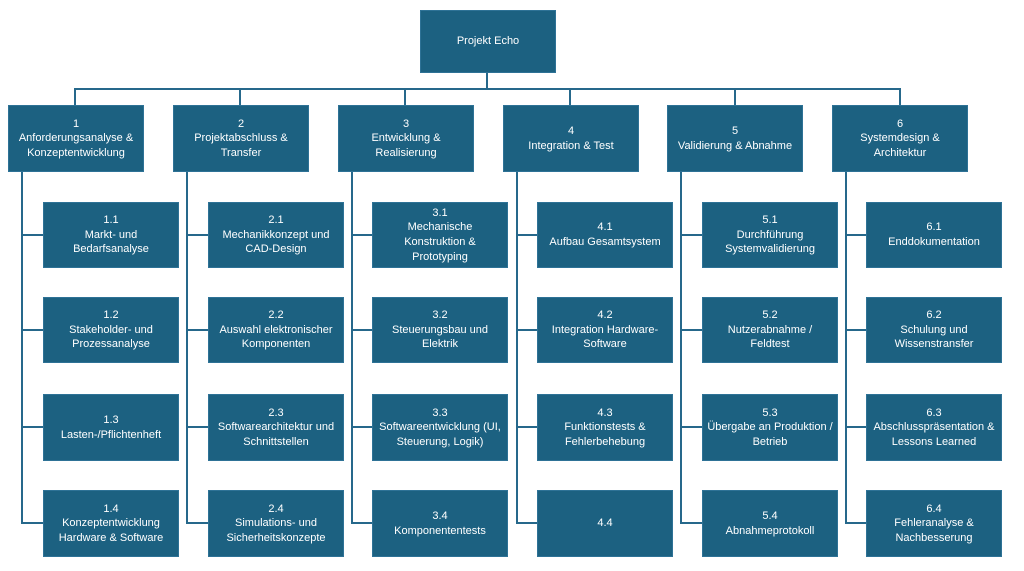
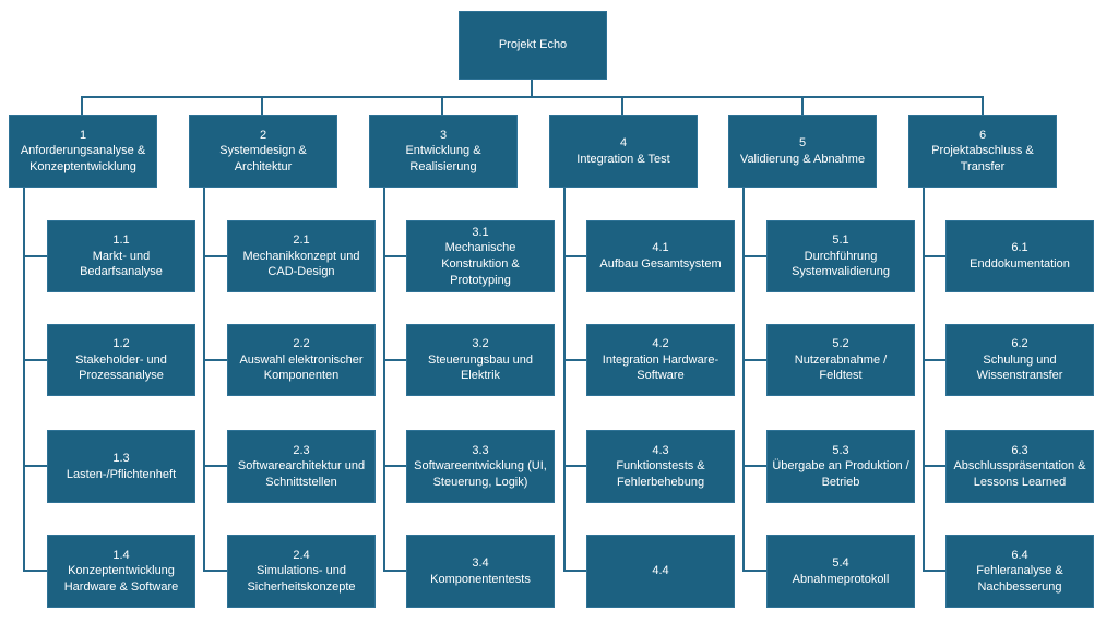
  Projekt Echo
  1
  Anforderungsanalyse & Konzeptentwicklung
  2
- Projektabschluss & Transfer
+ Systemdesign & Architektur
  3
  Entwicklung & Realisierung
  4
  Integration & Test
  5
  Validierung & Abnahme
  6
- Systemdesign & Architektur
+ Projektabschluss & Transfer
  1.1
  Markt- und Bedarfsanalyse
  1.2
  Stakeholder- und Prozessanalyse
  1.3
  Lasten-/Pflichtenheft
  1.4
  Konzeptentwicklung Hardware & Software
  2.1
  Mechanikkonzept und CAD-Design
  2.2
  Auswahl elektronischer Komponenten
  2.3
  Softwarearchitektur und Schnittstellen
  2.4
  Simulations- und Sicherheitskonzepte
  3.1
  Mechanische Konstruktion & Prototyping
  3.2
  Steuerungsbau und Elektrik
  3.3
  Softwareentwicklung (UI, Steuerung, Logik)
  3.4
  Komponententests
  4.1
  Aufbau Gesamtsystem
  4.2
  Integration Hardware-Software
  4.3
  Funktionstests & Fehlerbehebung
  4.4
  5.1
  Durchführung Systemvalidierung
  5.2
  Nutzerabnahme / Feldtest
  5.3
  Übergabe an Produktion / Betrieb
  5.4
  Abnahmeprotokoll
  6.1
  Enddokumentation
  6.2
  Schulung und Wissenstransfer
  6.3
  Abschlusspräsentation & Lessons Learned
  6.4
  Fehleranalyse & Nachbesserung
